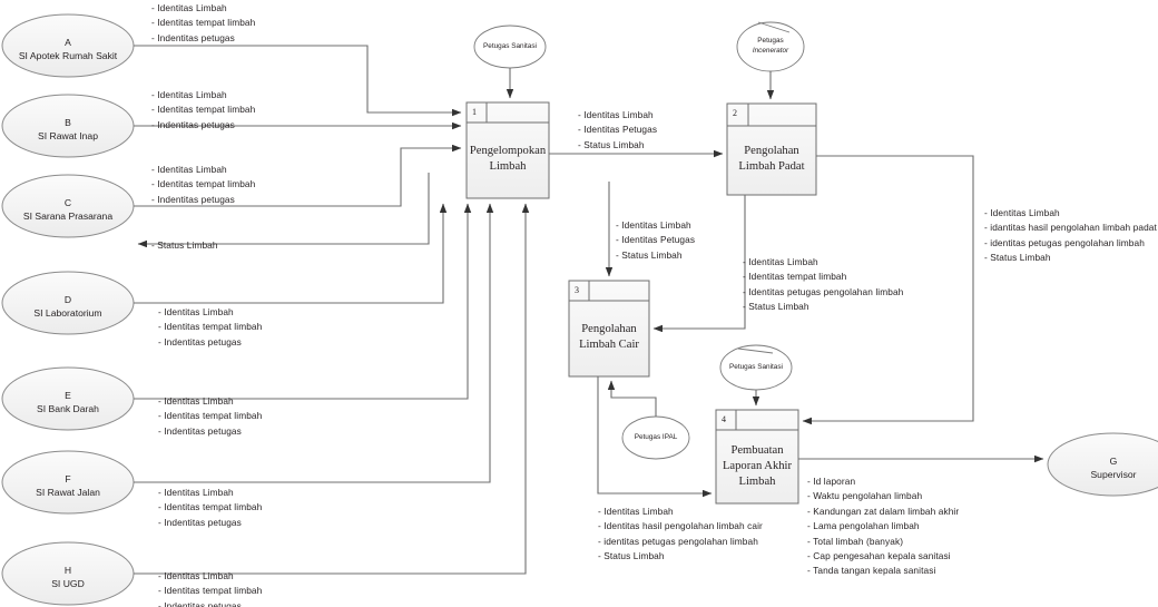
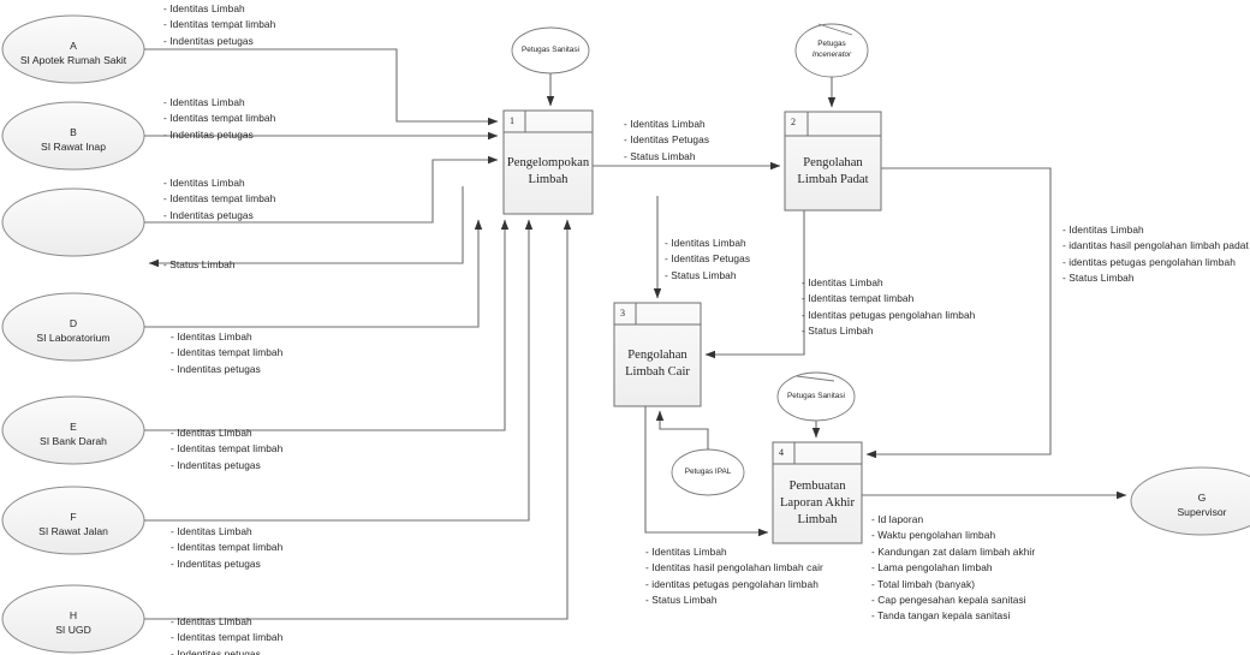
  A
  SI Apotek Rumah Sakit
  B
  SI Rawat Inap
- C
- SI Sarana Prasarana
  D
  SI Laboratorium
  E
  SI Bank Darah
  F
  SI Rawat Jalan
  H
  SI UGD
  G
  Supervisor
  1
  Pengelompokan
  Limbah
  2
  Pengolahan
  Limbah Padat
  3
  Pengolahan
  Limbah Cair
  4
  Pembuatan
  Laporan Akhir
  Limbah
  - Identitas Limbah
  - Identitas tempat limbah
  - Indentitas petugas
  - Identitas Limbah
  - Identitas tempat limbah
  - Indentitas petugas
  - Identitas Limbah
  - Identitas tempat limbah
  - Indentitas petugas
  - Status Limbah
  - Identitas Limbah
  - Identitas tempat limbah
  - Indentitas petugas
  - Identitas Limbah
  - Identitas tempat limbah
  - Indentitas petugas
  - Identitas Limbah
  - Identitas tempat limbah
  - Indentitas petugas
  - Identitas Limbah
  - Identitas tempat limbah
  - Indentitas petugas
  - Identitas Limbah
  - Identitas Petugas
  - Status Limbah
  - Identitas Limbah
  - Identitas Petugas
  - Status Limbah
  - Identitas Limbah
  - Identitas tempat limbah
  - Identitas petugas pengolahan limbah
  - Status Limbah
  - Identitas Limbah
  - idantitas hasil pengolahan limbah padat
  - identitas petugas pengolahan limbah
  - Status Limbah
  - Identitas Limbah
  - Identitas hasil pengolahan limbah cair
  - identitas petugas pengolahan limbah
  - Status Limbah
  - Id laporan
  - Waktu pengolahan limbah
  - Kandungan zat dalam limbah akhir
  - Lama pengolahan limbah
  - Total limbah (banyak)
  - Cap pengesahan kepala sanitasi
  - Tanda tangan kepala sanitasi
